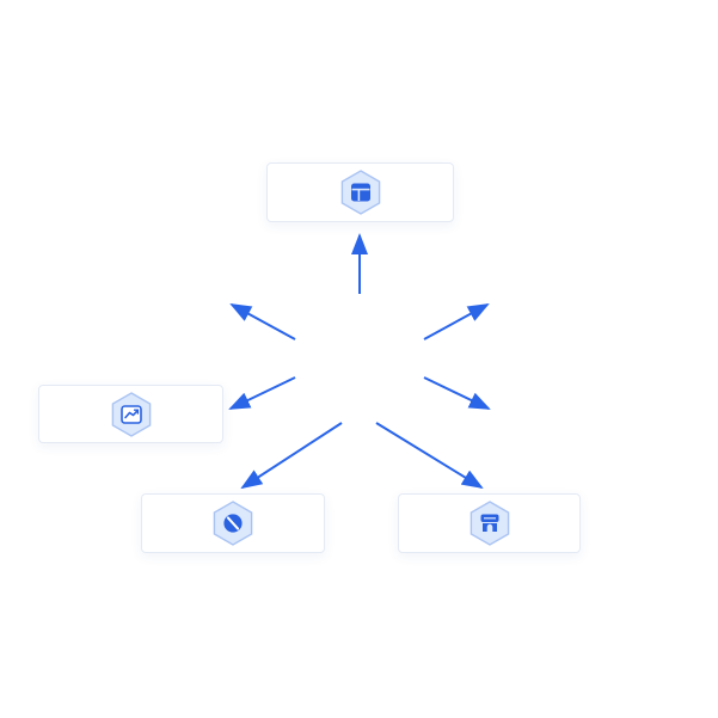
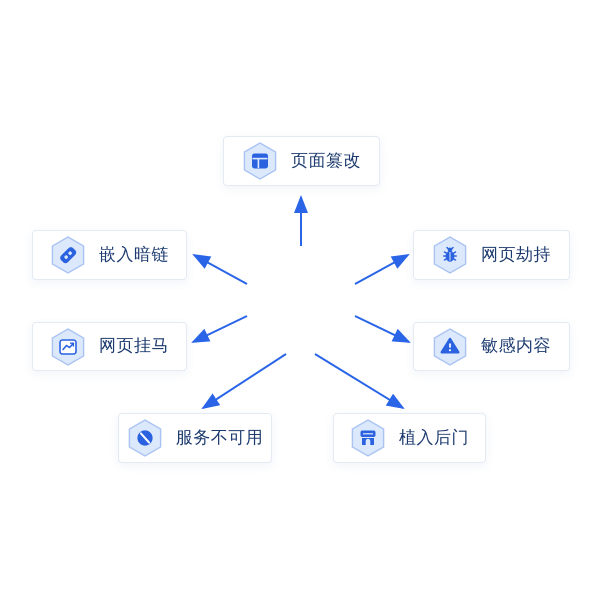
+ 页面篡改
+ 嵌入暗链
+ 网页挂马
+ 网页劫持
+ 敏感内容
+ 服务不可用
+ 植入后门
